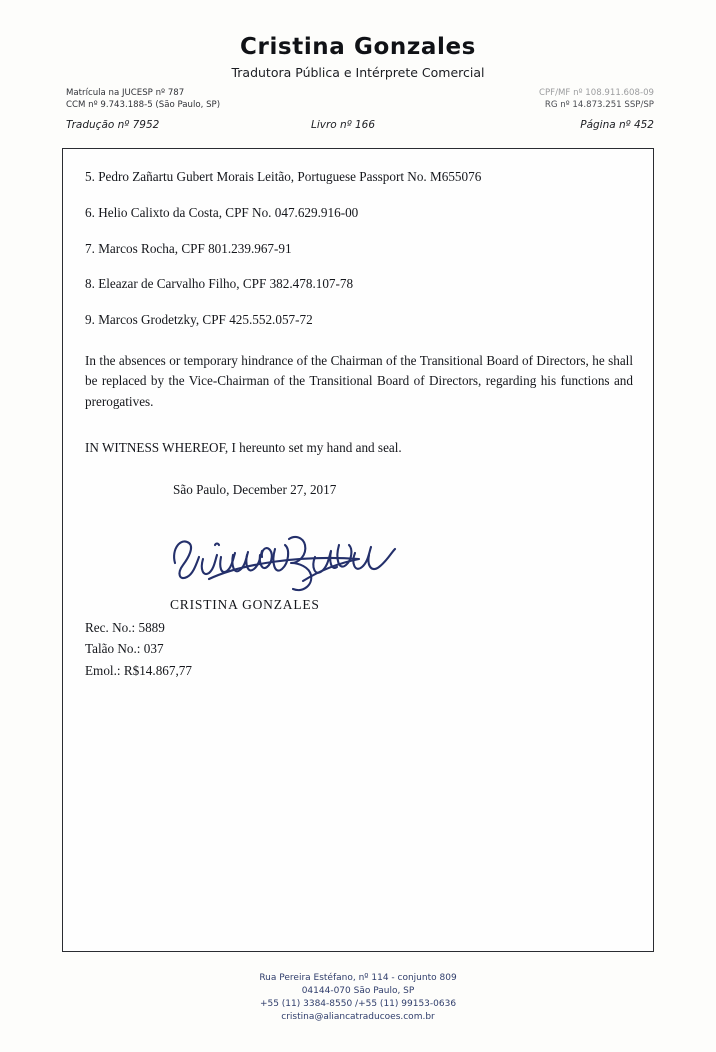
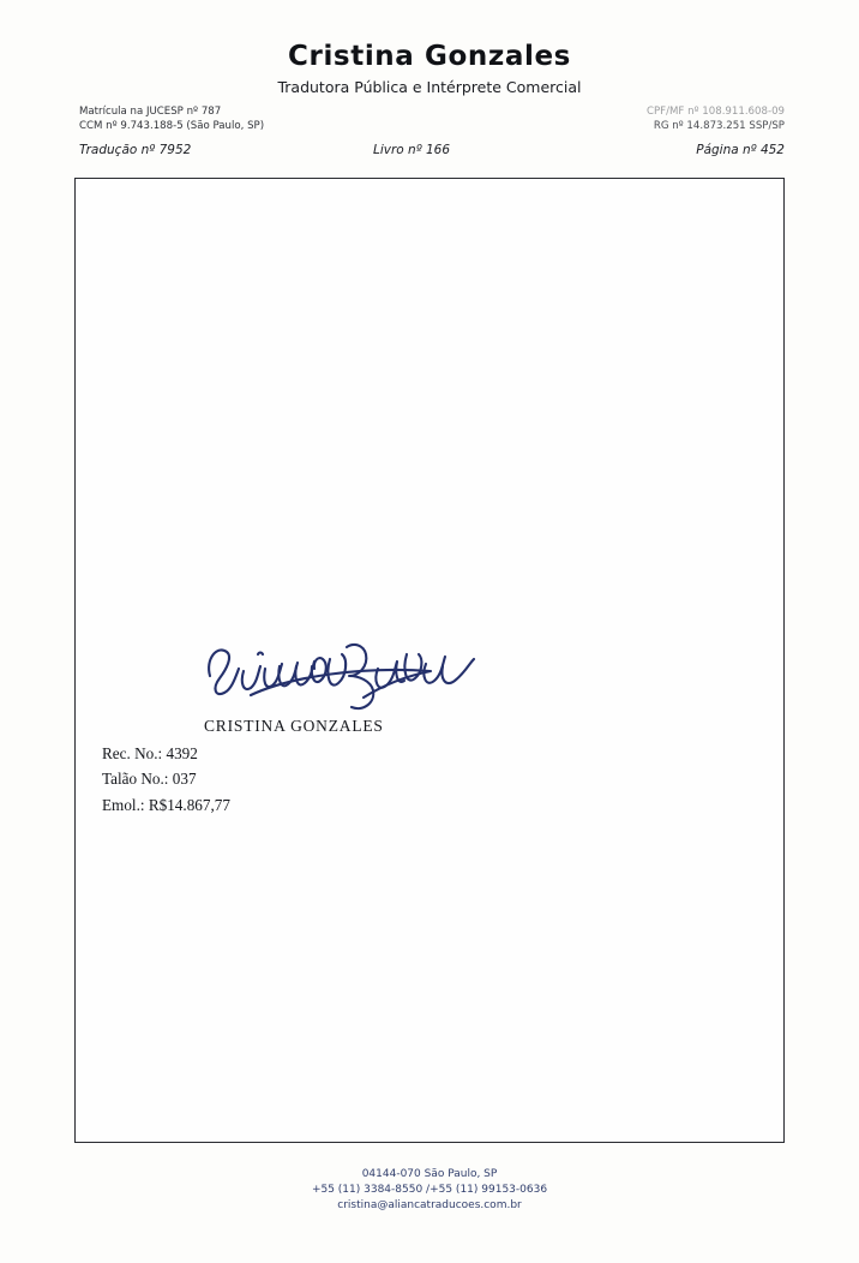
  Cristina Gonzales
  Tradutora Pública e Intérprete Comercial
  Matrícula na JUCESP nº 787
  CCM nº 9.743.188-5 (São Paulo, SP)
  CPF/MF nº 108.911.608-09
  RG nº 14.873.251 SSP/SP
  Tradução nº 7952
  Livro nº 166
  Página nº 452
- 5. Pedro Zañartu Gubert Morais Leitão, Portuguese Passport No. M655076
- 6. Helio Calixto da Costa, CPF No. 047.629.916-00
- 7. Marcos Rocha, CPF 801.239.967-91
- 8. Eleazar de Carvalho Filho, CPF 382.478.107-78
- 9. Marcos Grodetzky, CPF 425.552.057-72
- In the absences or temporary hindrance of the Chairman of the Transitional Board of Directors, he shall be replaced by the Vice-Chairman of the Transitional Board of Directors, regarding his functions and prerogatives.
- IN WITNESS WHEREOF, I hereunto set my hand and seal.
- São Paulo, December 27, 2017
  CRISTINA GONZALES
- Rec. No.: 5889
+ Rec. No.: 4392
  Talão No.: 037
  Emol.: R$14.867,77
- Rua Pereira Estéfano, nº 114 - conjunto 809
  04144-070 São Paulo, SP
  +55 (11) 3384-8550 /+55 (11) 99153-0636
  cristina@aliancatraducoes.com.br
